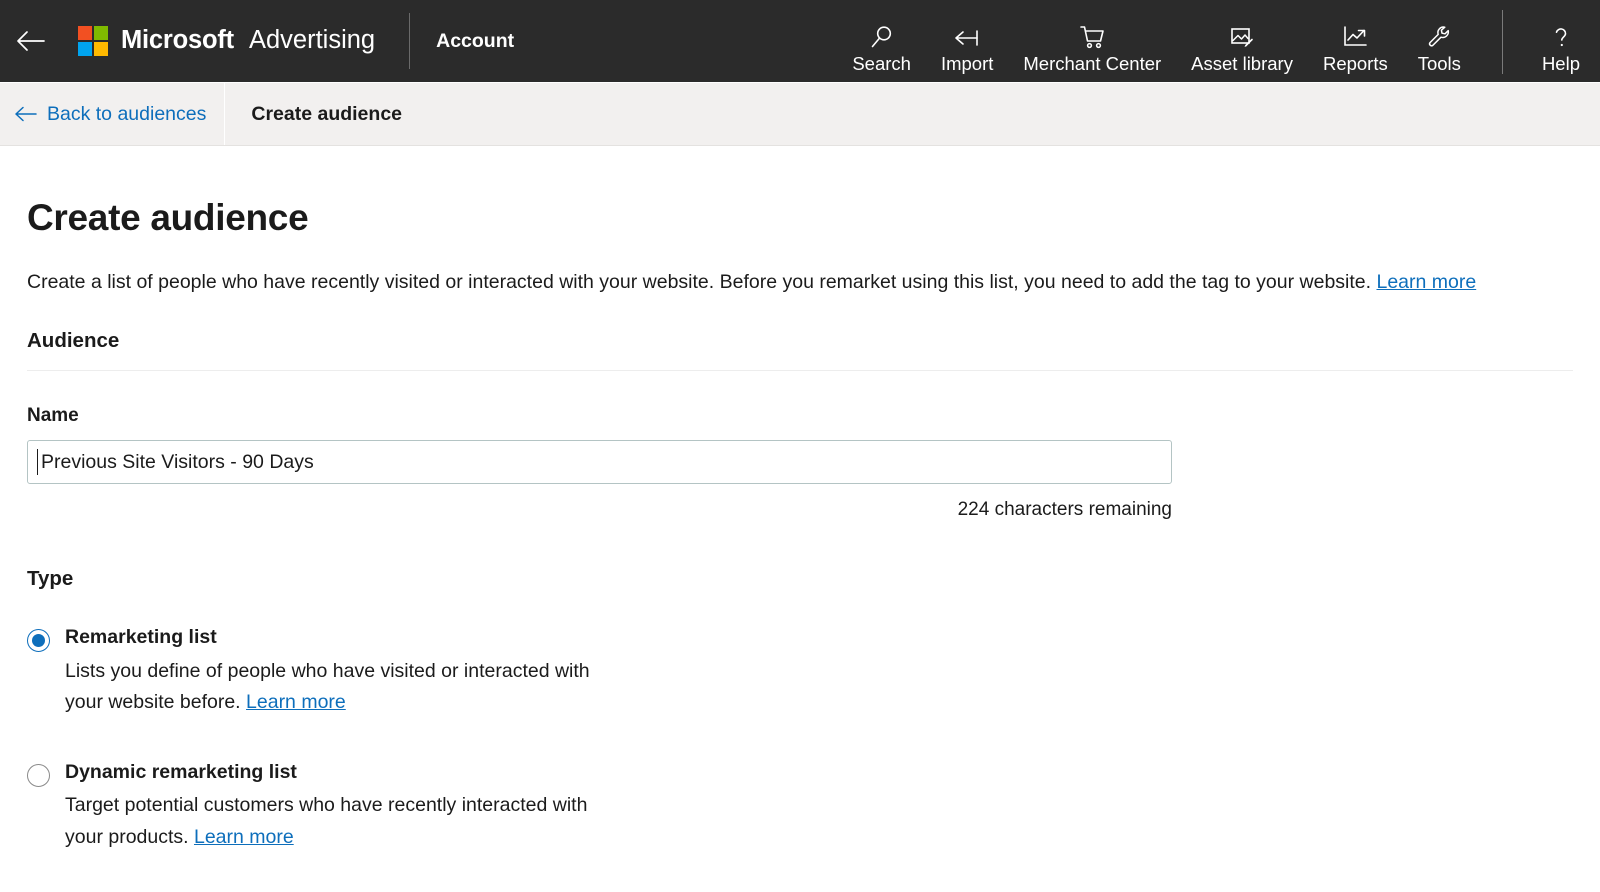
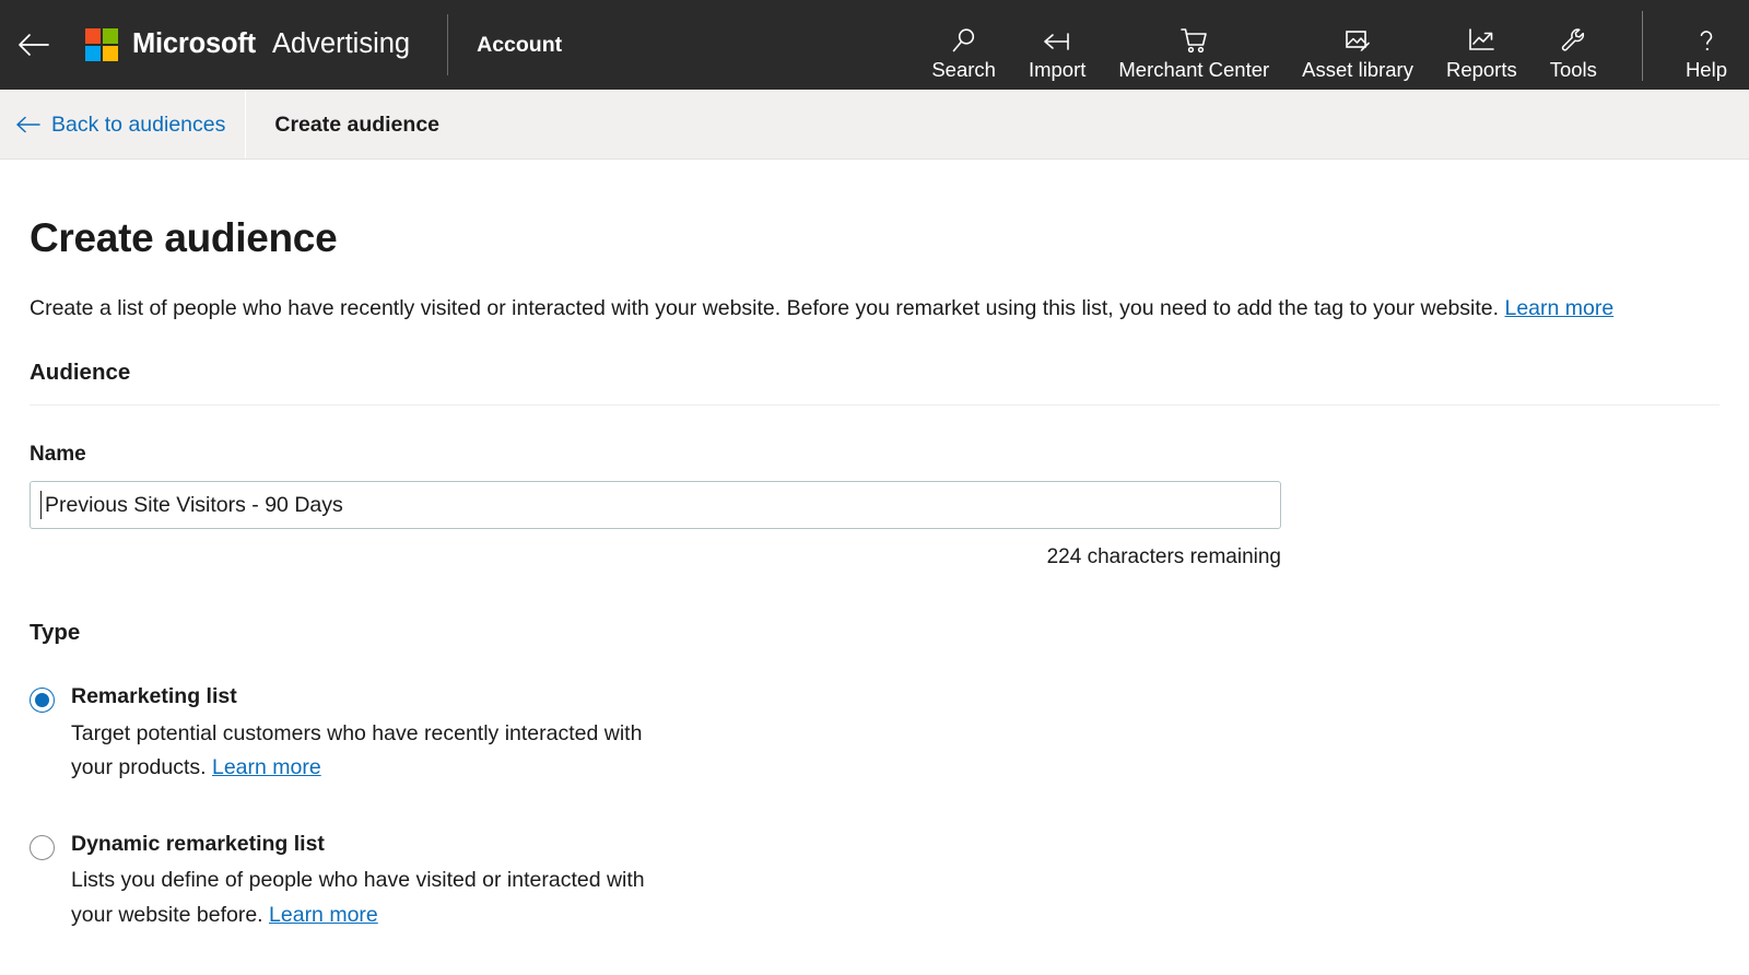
  Microsoft
  Advertising
  Account
  Search
  Import
  Merchant Center
  Asset library
  Reports
  Tools
  Help
  Back to audiences
  Create audience
  Create audience
  Create a list of people who have recently visited or interacted with your website. Before you remarket using this list, you need to add the tag to your website. Learn more
  Audience
  Name
  Previous Site Visitors - 90 Days
  224 characters remaining
  Type
  Remarketing list
- Lists you define of people who have visited or interacted with your website before. Learn more
+ Target potential customers who have recently interacted with your products. Learn more
  Dynamic remarketing list
- Target potential customers who have recently interacted with your products. Learn more
+ Lists you define of people who have visited or interacted with your website before. Learn more
